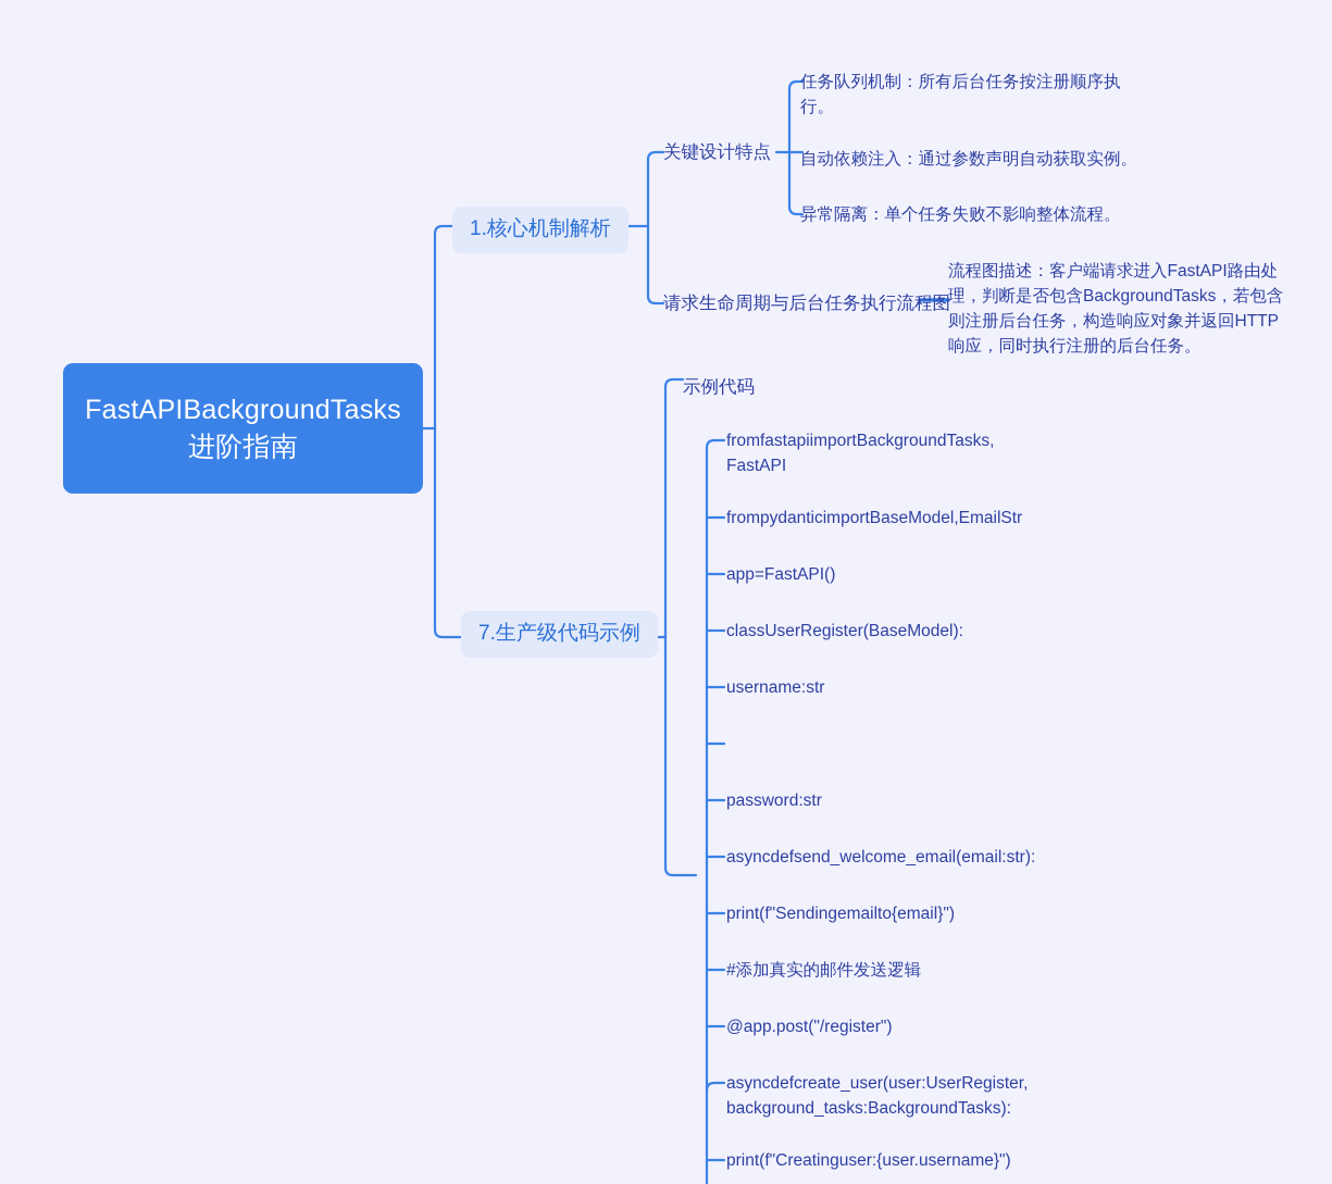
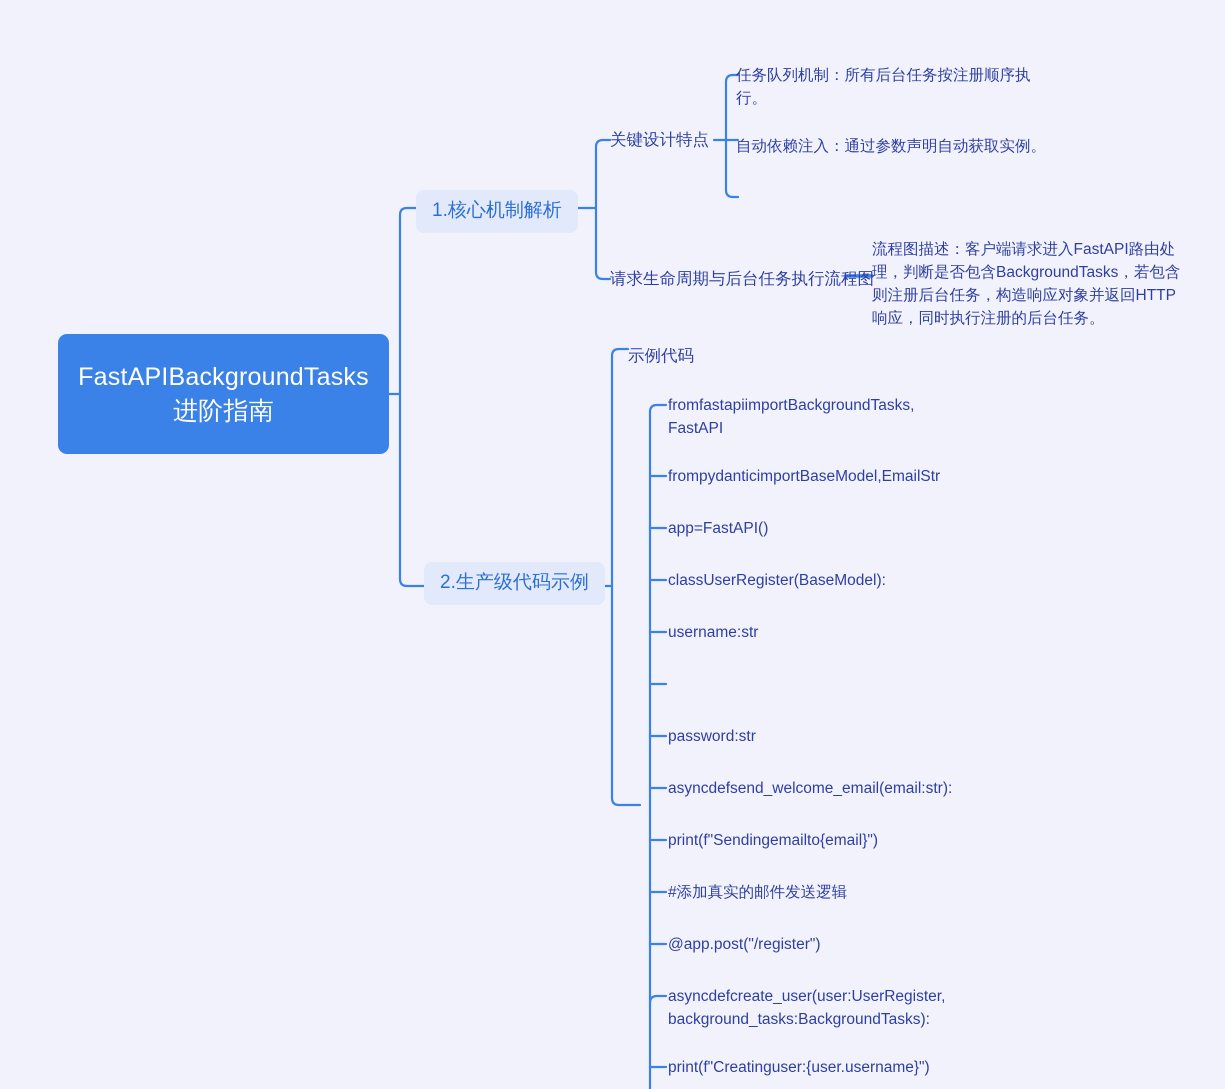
  FastAPIBackgroundTasks
  进阶指南
  1.核心机制解析
- 7.生产级代码示例
+ 2.生产级代码示例
  关键设计特点
  请求生命周期与后台任务执行流程图
  示例代码
  任务队列机制：所有后台任务按注册顺序执行。
  自动依赖注入：通过参数声明自动获取实例。
- 异常隔离：单个任务失败不影响整体流程。
  流程图描述：客户端请求进入FastAPI路由处理，判断是否包含BackgroundTasks，若包含则注册后台任务，构造响应对象并返回HTTP响应，同时执行注册的后台任务。
  fromfastapiimportBackgroundTasks, FastAPI
  frompydanticimportBaseModel,EmailStr
  app=FastAPI()
  classUserRegister(BaseModel):
  username:str
  password:str
  asyncdefsend_welcome_email(email:str):
  print(f"Sendingemailto{email}")
  #添加真实的邮件发送逻辑
  @app.post("/register")
  asyncdefcreate_user(user:UserRegister, background_tasks:BackgroundTasks):
  print(f"Creatinguser:{user.username}")
